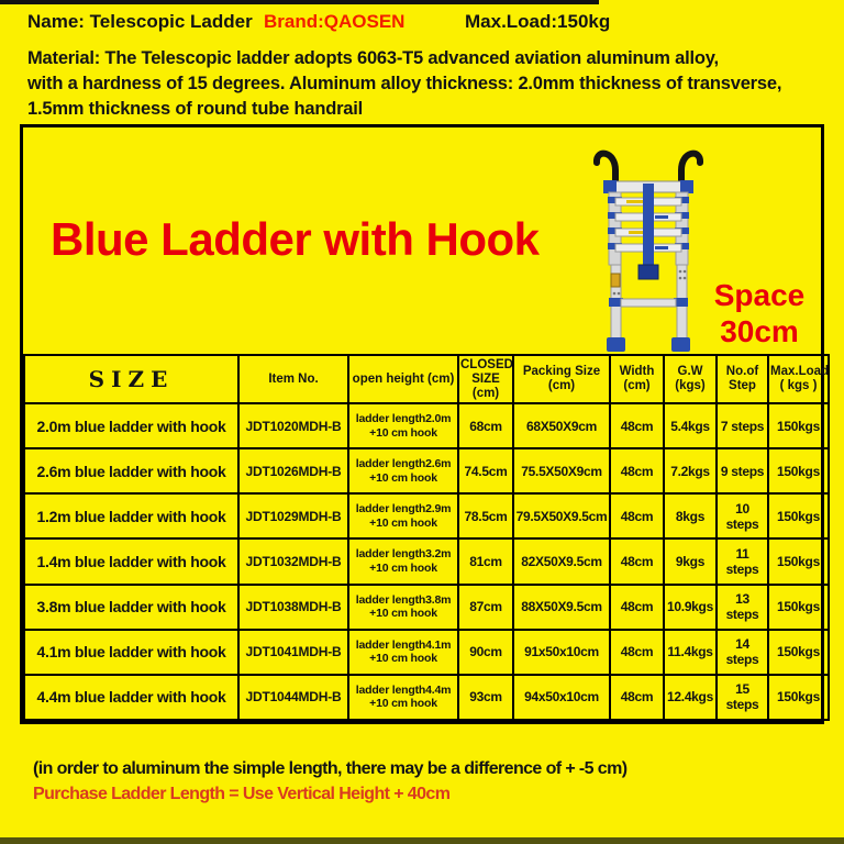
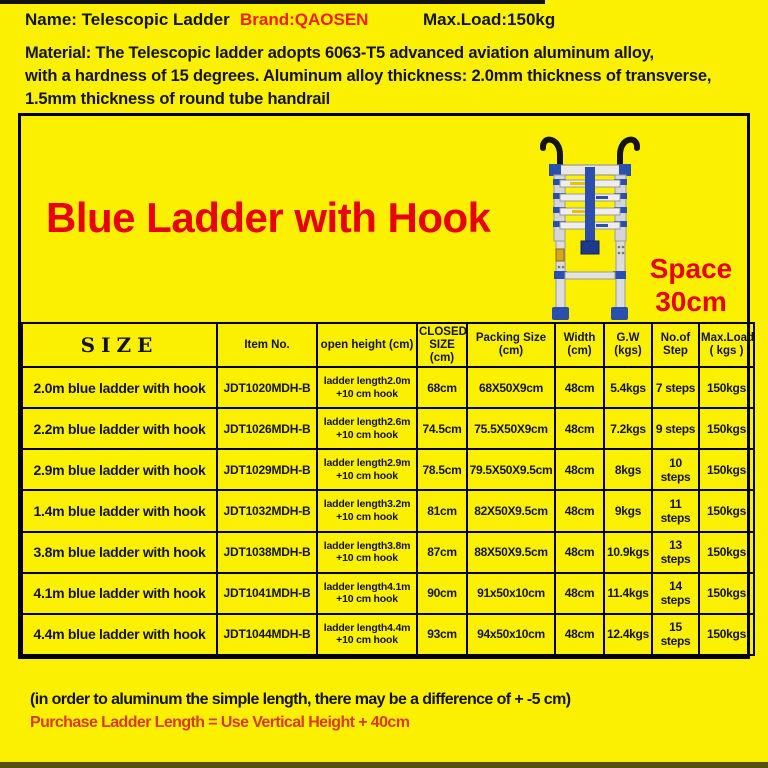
  Name: Telescopic Ladder
  Brand:QAOSEN
  Max.Load:150kg
  Material: The Telescopic ladder adopts 6063-T5 advanced aviation aluminum alloy,
  with a hardness of 15 degrees. Aluminum alloy thickness: 2.0mm thickness of transverse,
  1.5mm thickness of round tube handrail
  Blue Ladder with Hook
  Space
  30cm
  SIZE	Item No.	open height (cm)	CLOSED SIZE (cm)	Packing Size (cm)	Width (cm)	G.W (kgs)	No.of Step	Max.Load ( kgs )
  2.0m blue ladder with hook	JDT1020MDH-B	ladder length2.0m +10 cm hook	68cm	68X50X9cm	48cm	5.4kgs	7 steps	150kgs
- 2.6m blue ladder with hook	JDT1026MDH-B	ladder length2.6m +10 cm hook	74.5cm	75.5X50X9cm	48cm	7.2kgs	9 steps	150kgs
+ 2.2m blue ladder with hook	JDT1026MDH-B	ladder length2.6m +10 cm hook	74.5cm	75.5X50X9cm	48cm	7.2kgs	9 steps	150kgs
- 1.2m blue ladder with hook	JDT1029MDH-B	ladder length2.9m +10 cm hook	78.5cm	79.5X50X9.5cm	48cm	8kgs	10 steps	150kgs
+ 2.9m blue ladder with hook	JDT1029MDH-B	ladder length2.9m +10 cm hook	78.5cm	79.5X50X9.5cm	48cm	8kgs	10 steps	150kgs
  1.4m blue ladder with hook	JDT1032MDH-B	ladder length3.2m +10 cm hook	81cm	82X50X9.5cm	48cm	9kgs	11 steps	150kgs
  3.8m blue ladder with hook	JDT1038MDH-B	ladder length3.8m +10 cm hook	87cm	88X50X9.5cm	48cm	10.9kgs	13 steps	150kgs
  4.1m blue ladder with hook	JDT1041MDH-B	ladder length4.1m +10 cm hook	90cm	91x50x10cm	48cm	11.4kgs	14 steps	150kgs
  4.4m blue ladder with hook	JDT1044MDH-B	ladder length4.4m +10 cm hook	93cm	94x50x10cm	48cm	12.4kgs	15 steps	150kgs
  (in order to aluminum the simple length, there may be a difference of + -5 cm)
  Purchase Ladder Length = Use Vertical Height + 40cm
